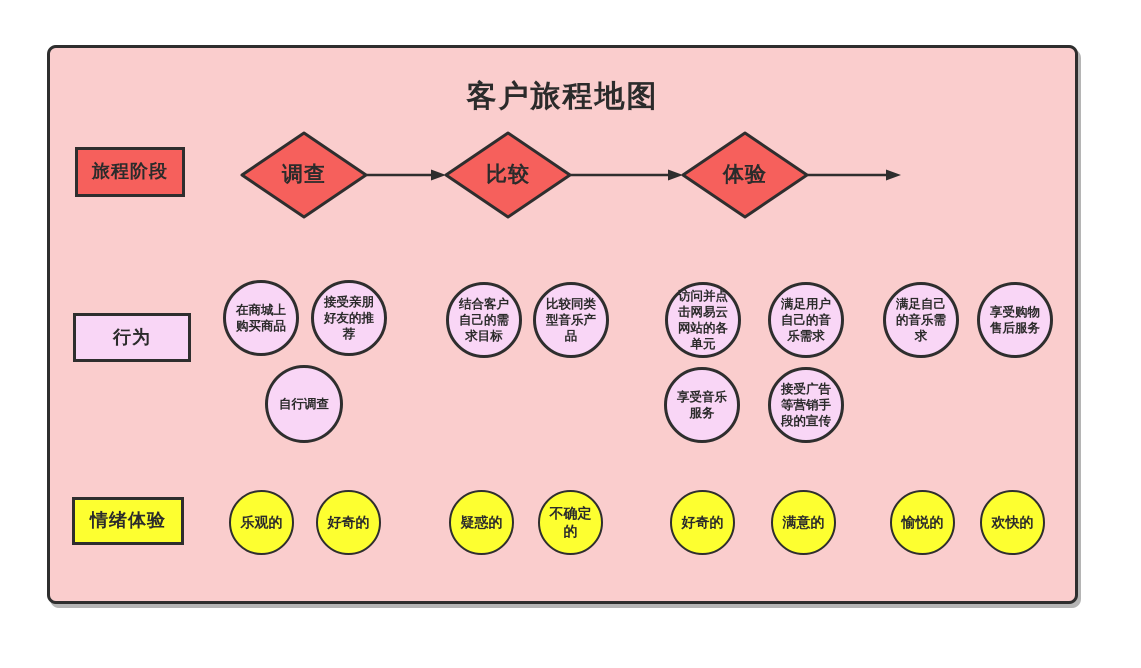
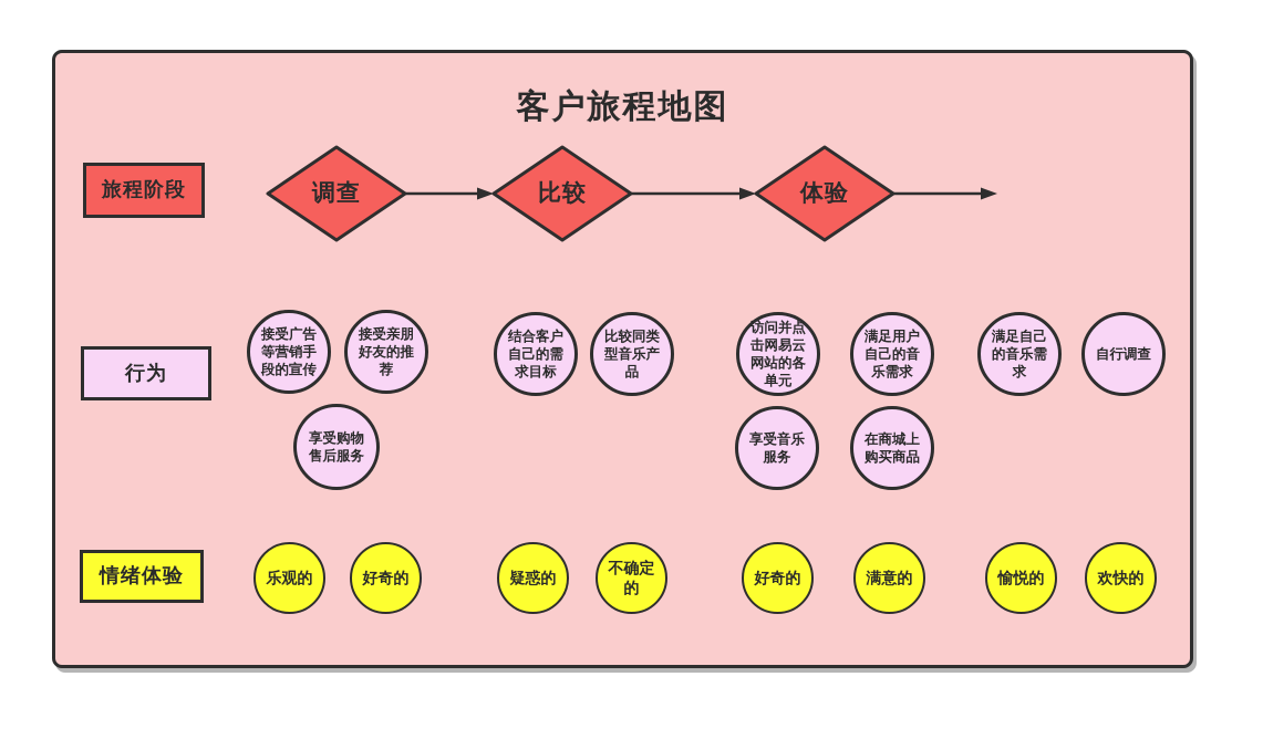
  客户旅程地图
  旅程阶段
  行为
  情绪体验
  调查
  比较
  体验
- 在商城上购买商品
+ 接受广告等营销手段的宣传
  接受亲朋好友的推荐
- 自行调查
+ 享受购物售后服务
  结合客户自己的需求目标
  比较同类型音乐产品
  访问并点击网易云网站的各单元
  满足用户自己的音乐需求
  享受音乐服务
- 接受广告等营销手段的宣传
+ 在商城上购买商品
  满足自己的音乐需求
- 享受购物售后服务
+ 自行调查
  乐观的
  好奇的
  疑惑的
  不确定的
  好奇的
  满意的
  愉悦的
  欢快的
